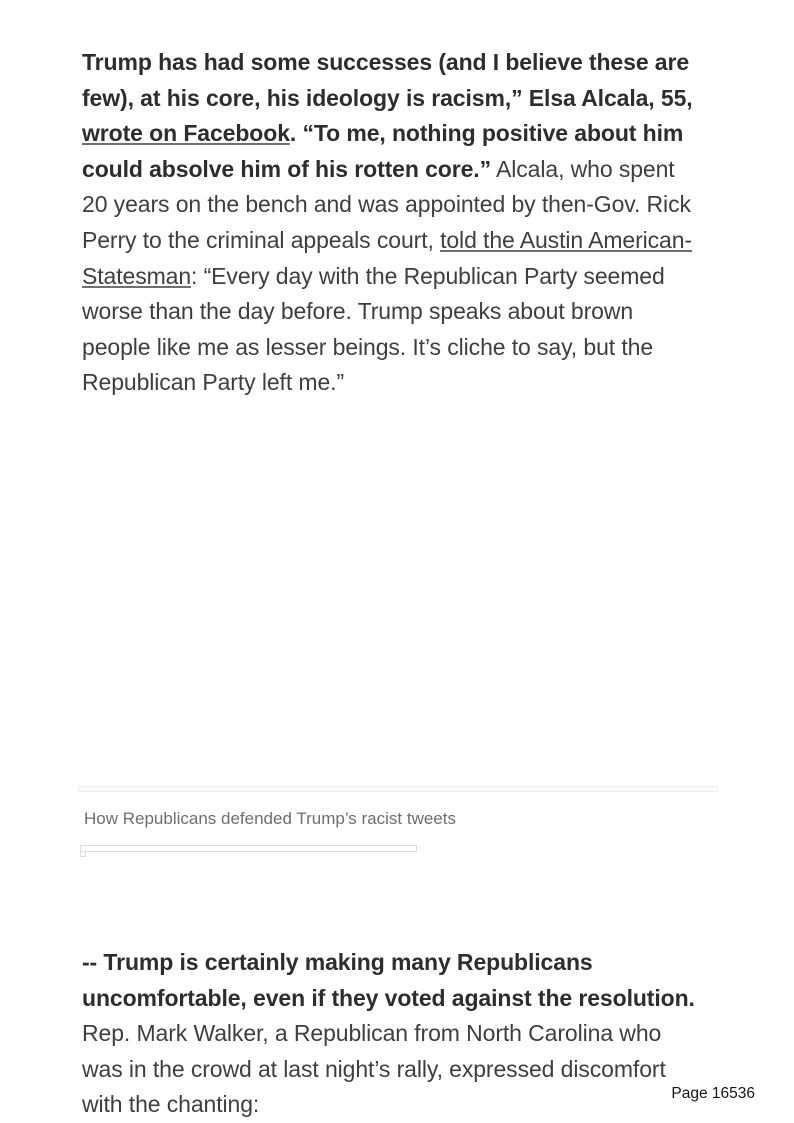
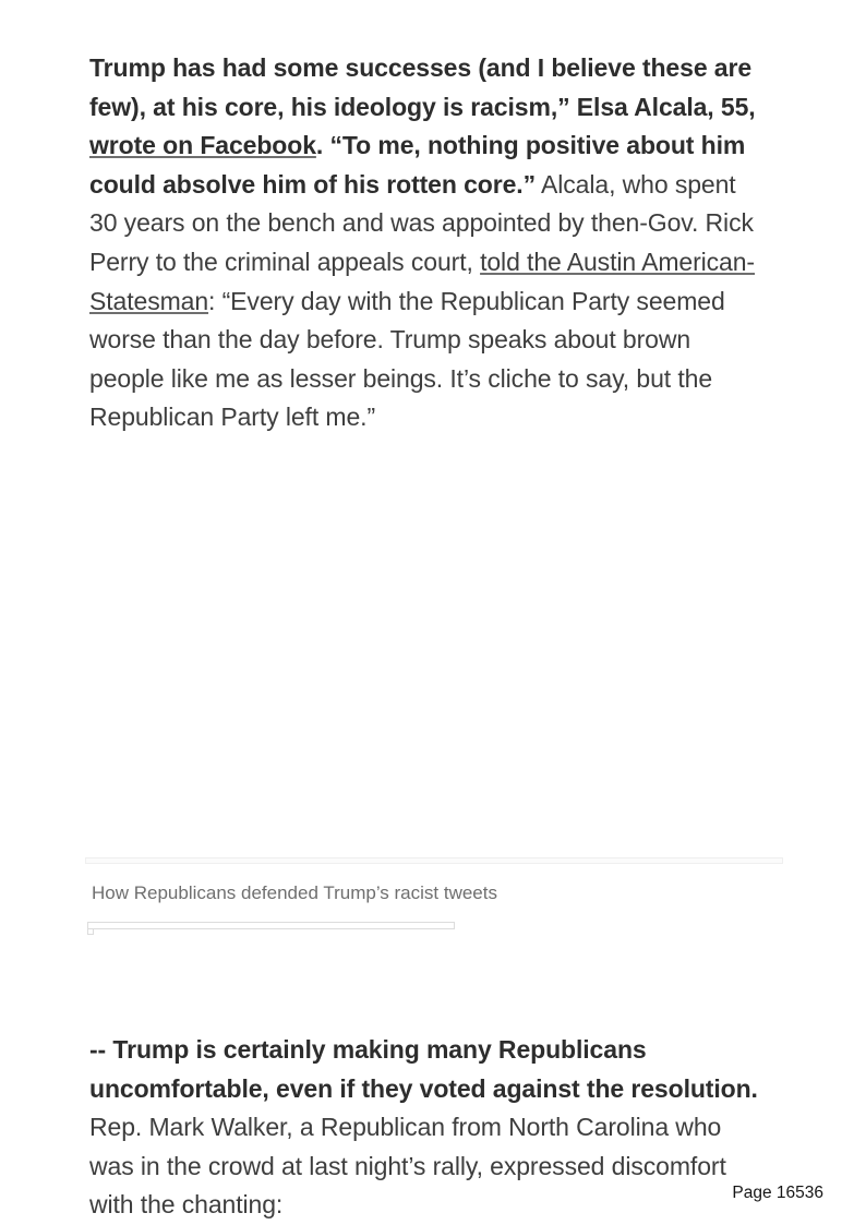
- Trump has had some successes (and I believe these are few), at his core, his ideology is racism,” Elsa Alcala, 55, wrote on Facebook. “To me, nothing positive about him could absolve him of his rotten core.” Alcala, who spent 20 years on the bench and was appointed by then-Gov. Rick Perry to the criminal appeals court, told the Austin American-Statesman: “Every day with the Republican Party seemed worse than the day before. Trump speaks about brown people like me as lesser beings. It’s cliche to say, but the Republican Party left me.”
+ Trump has had some successes (and I believe these are few), at his core, his ideology is racism,” Elsa Alcala, 55, wrote on Facebook. “To me, nothing positive about him could absolve him of his rotten core.” Alcala, who spent 30 years on the bench and was appointed by then-Gov. Rick Perry to the criminal appeals court, told the Austin American-Statesman: “Every day with the Republican Party seemed worse than the day before. Trump speaks about brown people like me as lesser beings. It’s cliche to say, but the Republican Party left me.”
  How Republicans defended Trump’s racist tweets
  -- Trump is certainly making many Republicans uncomfortable, even if they voted against the resolution. Rep. Mark Walker, a Republican from North Carolina who was in the crowd at last night’s rally, expressed discomfort with the chanting:
  Page 16536
